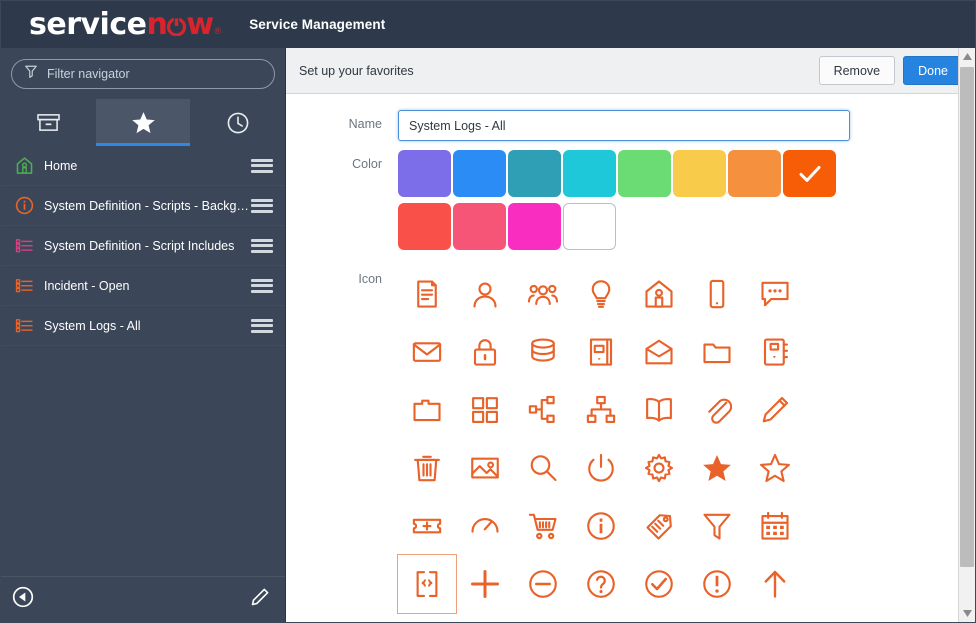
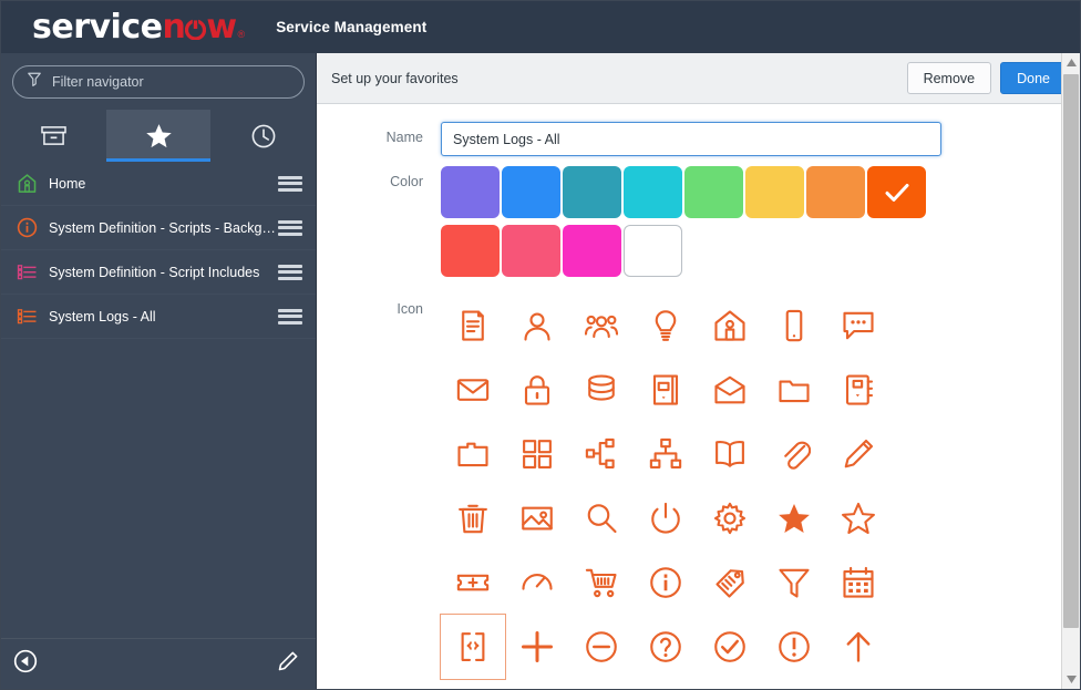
  service
  n w
  ®
  Service Management
  Filter navigator
  Home
  System Definition - Scripts - Backgr…
  System Definition - Script Includes
- Incident - Open
  System Logs - All
  Set up your favorites
  Remove
  Done
  Name
  System Logs - All
  Color
  Icon
